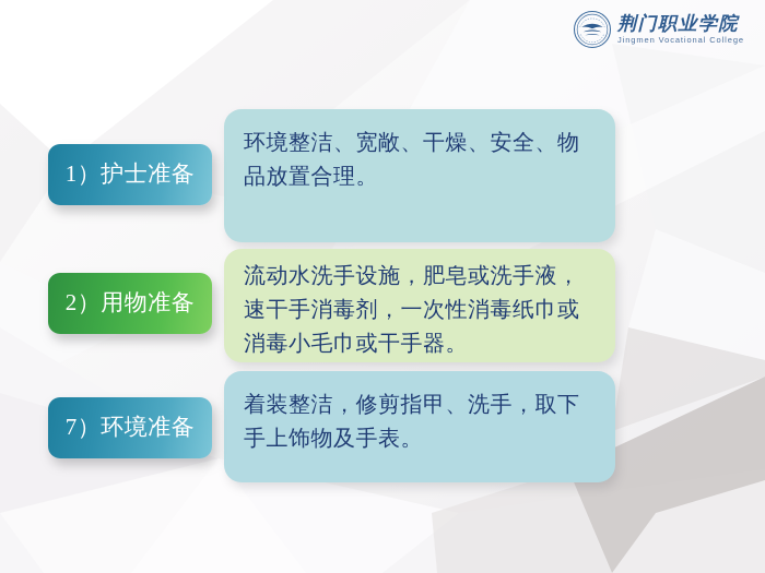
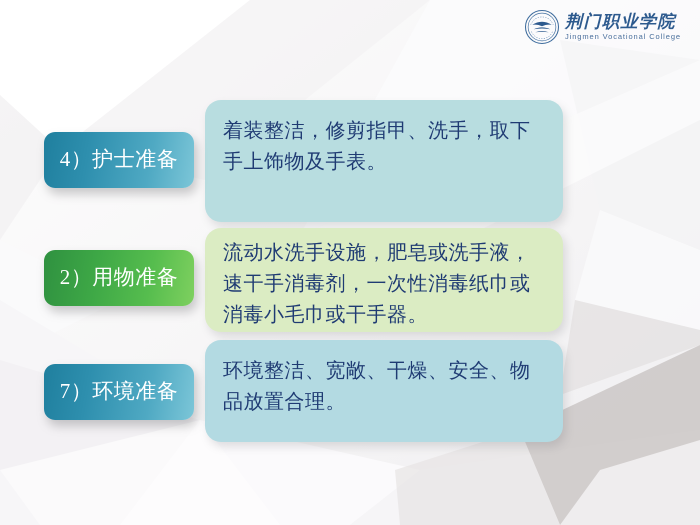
  荆门职业学院
  Jingmen Vocational College
- 环境整洁、宽敞、干燥、安全、物品放置合理。
+ 着装整洁，修剪指甲、洗手，取下手上饰物及手表。
- 1）护士准备
+ 4）护士准备
  流动水洗手设施，肥皂或洗手液，速干手消毒剂，一次性消毒纸巾或消毒小毛巾或干手器。
  2）用物准备
- 着装整洁，修剪指甲、洗手，取下手上饰物及手表。
+ 环境整洁、宽敞、干燥、安全、物品放置合理。
  7）环境准备
